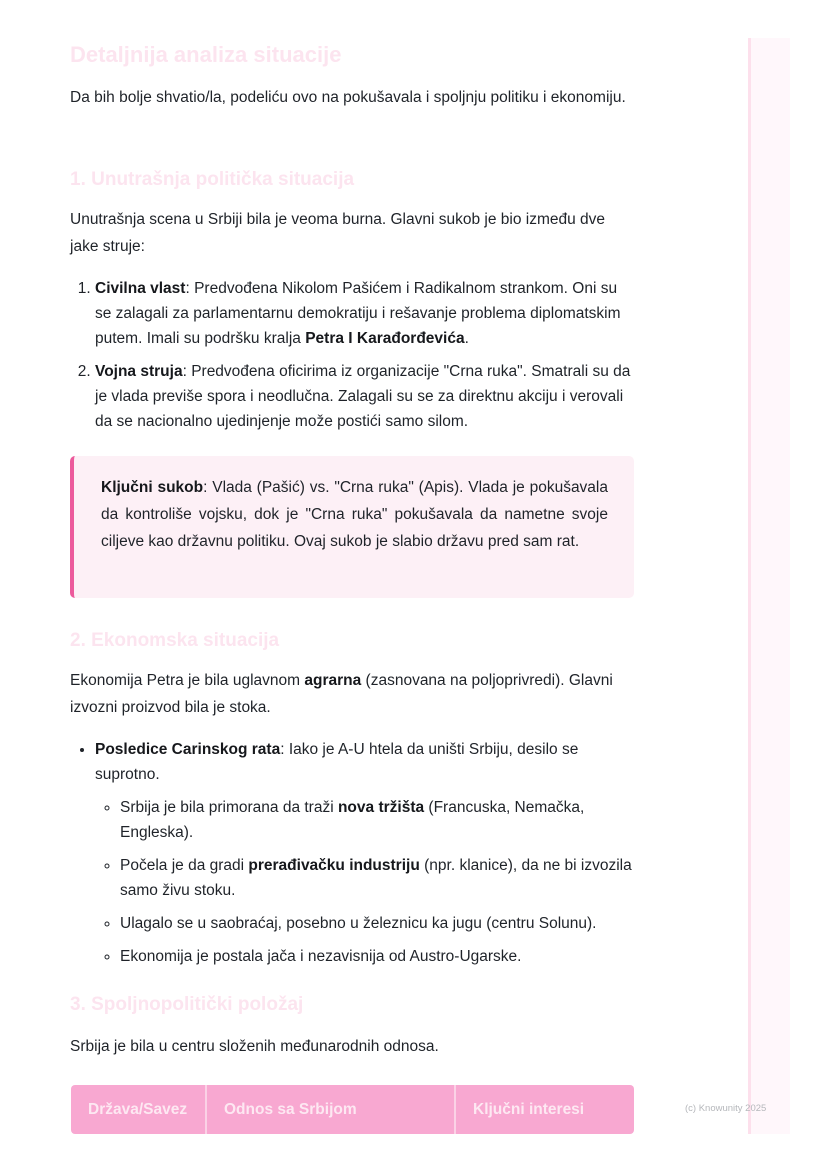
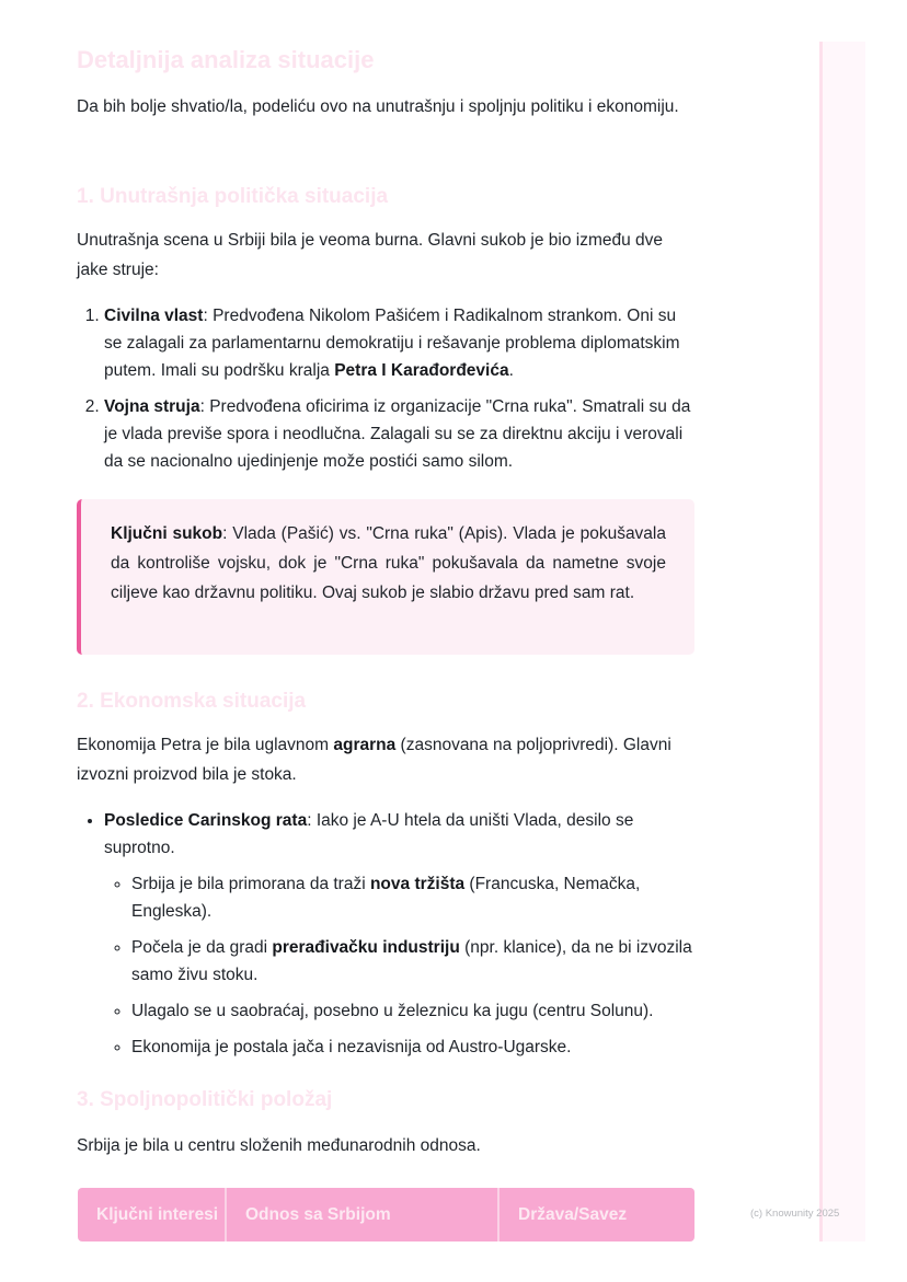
  Detaljnija analiza situacije
- Da bih bolje shvatio/la, podeliću ovo na pokušavala i spoljnju politiku i ekonomiju.
+ Da bih bolje shvatio/la, podeliću ovo na unutrašnju i spoljnju politiku i ekonomiju.
  1. Unutrašnja politička situacija
  Unutrašnja scena u Srbiji bila je veoma burna. Glavni sukob je bio između dve jake struje:
  Civilna vlast: Predvođena Nikolom Pašićem i Radikalnom strankom. Oni su se zalagali za parlamentarnu demokratiju i rešavanje problema diplomatskim putem. Imali su podršku kralja Petra I Karađorđevića.
  Vojna struja: Predvođena oficirima iz organizacije "Crna ruka". Smatrali su da je vlada previše spora i neodlučna. Zalagali su se za direktnu akciju i verovali da se nacionalno ujedinjenje može postići samo silom.
  Ključni sukob: Vlada (Pašić) vs. "Crna ruka" (Apis). Vlada je pokušavala da kontroliše vojsku, dok je "Crna ruka" pokušavala da nametne svoje ciljeve kao državnu politiku. Ovaj sukob je slabio državu pred sam rat.
  2. Ekonomska situacija
  Ekonomija Petra je bila uglavnom agrarna (zasnovana na poljoprivredi). Glavni izvozni proizvod bila je stoka.
- Posledice Carinskog rata: Iako je A-U htela da uništi Srbiju, desilo se suprotno.
+ Posledice Carinskog rata: Iako je A-U htela da uništi Vlada, desilo se suprotno.
  Srbija je bila primorana da traži nova tržišta (Francuska, Nemačka, Engleska).
  Počela je da gradi prerađivačku industriju (npr. klanice), da ne bi izvozila samo živu stoku.
  Ulagalo se u saobraćaj, posebno u železnicu ka jugu (centru Solunu).
  Ekonomija je postala jača i nezavisnija od Austro-Ugarske.
  3. Spoljnopolitički položaj
  Srbija je bila u centru složenih međunarodnih odnosa.
- Država/Savez
+ Ključni interesi
  Odnos sa Srbijom
- Ključni interesi
+ Država/Savez
  (c) Knowunity 2025
